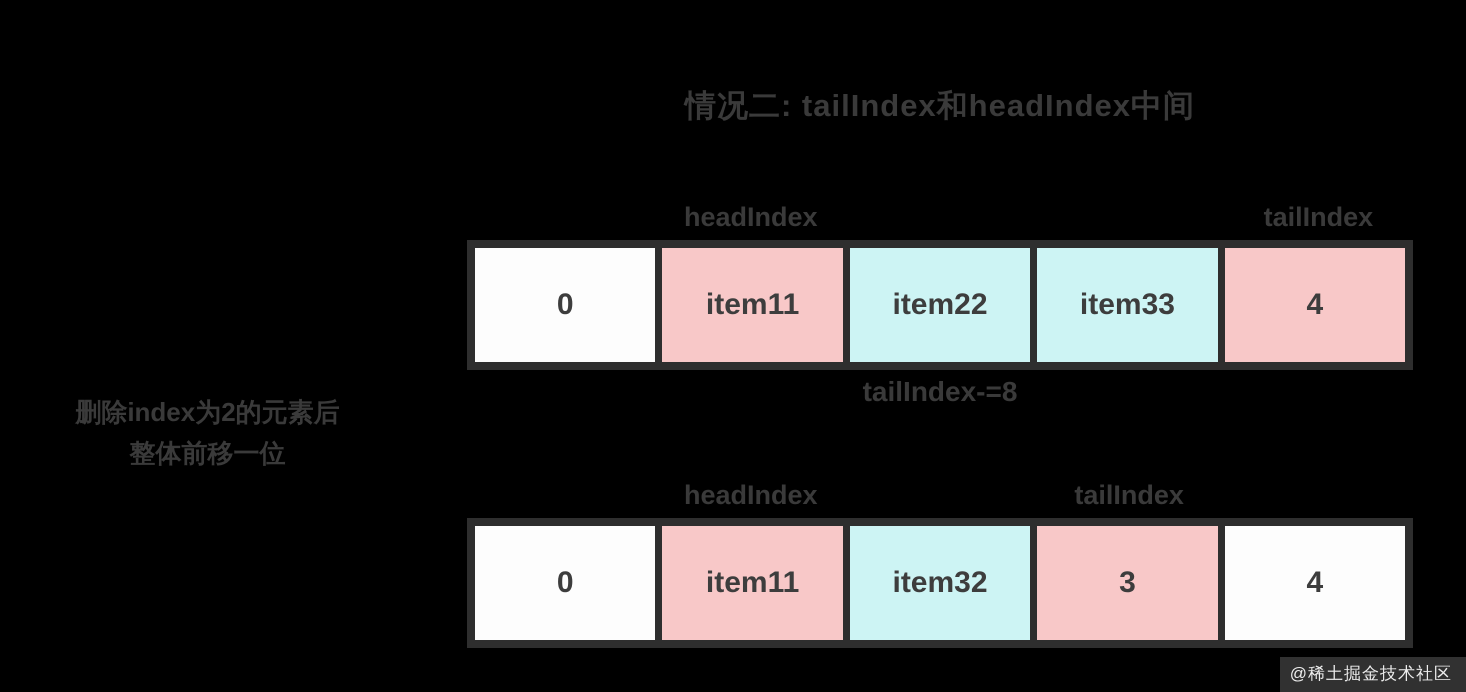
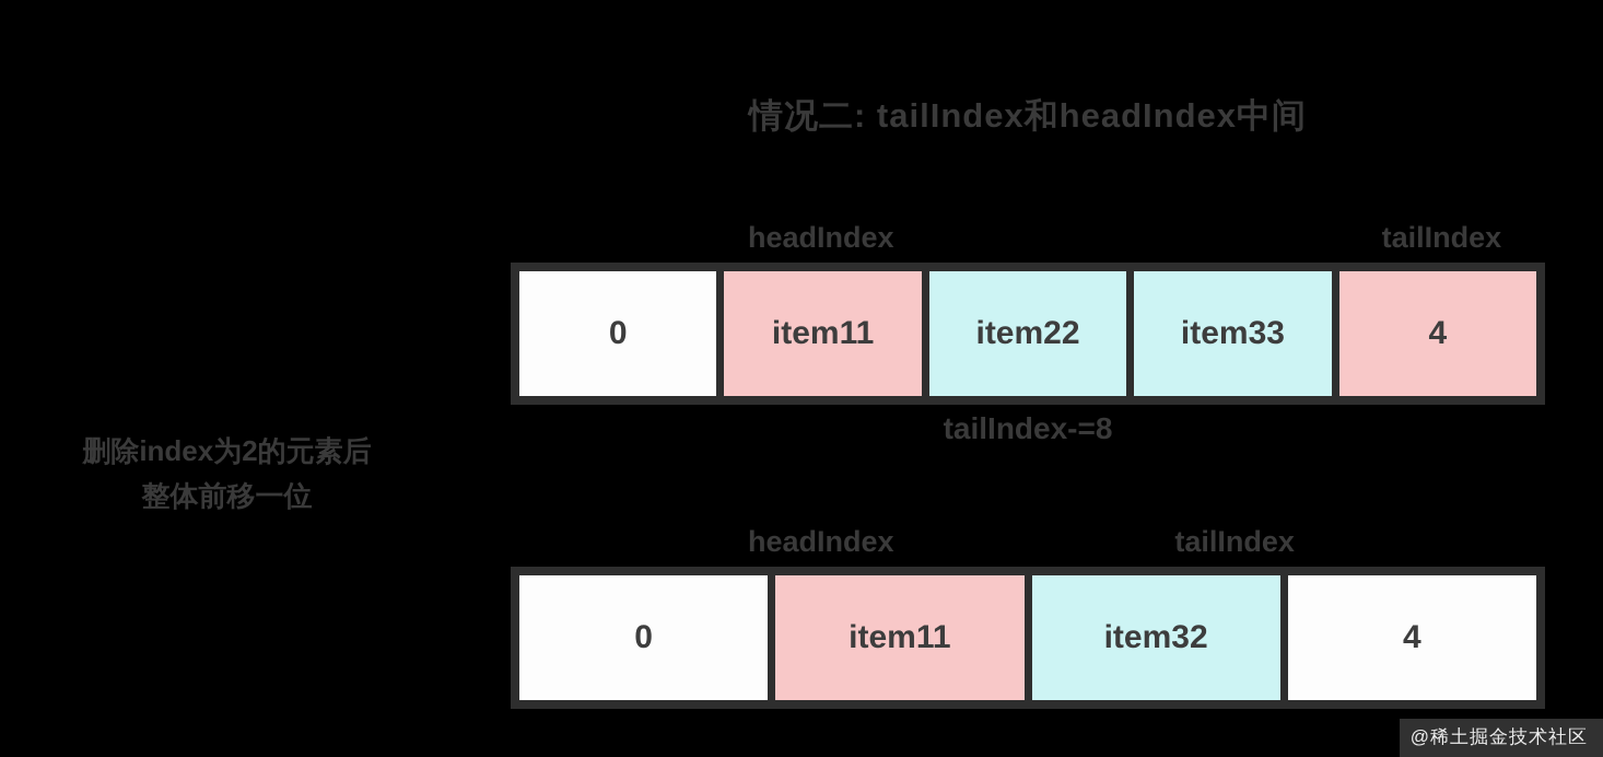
  情况二: tailIndex和headIndex中间
  删除index为2的元素后
  整体前移一位
  headIndex
  tailIndex
  0
  item11
  item22
  item33
  4
  tailIndex-=8
  headIndex
  tailIndex
  0
  item11
  item32
- 3
  4
  @稀土掘金技术社区
